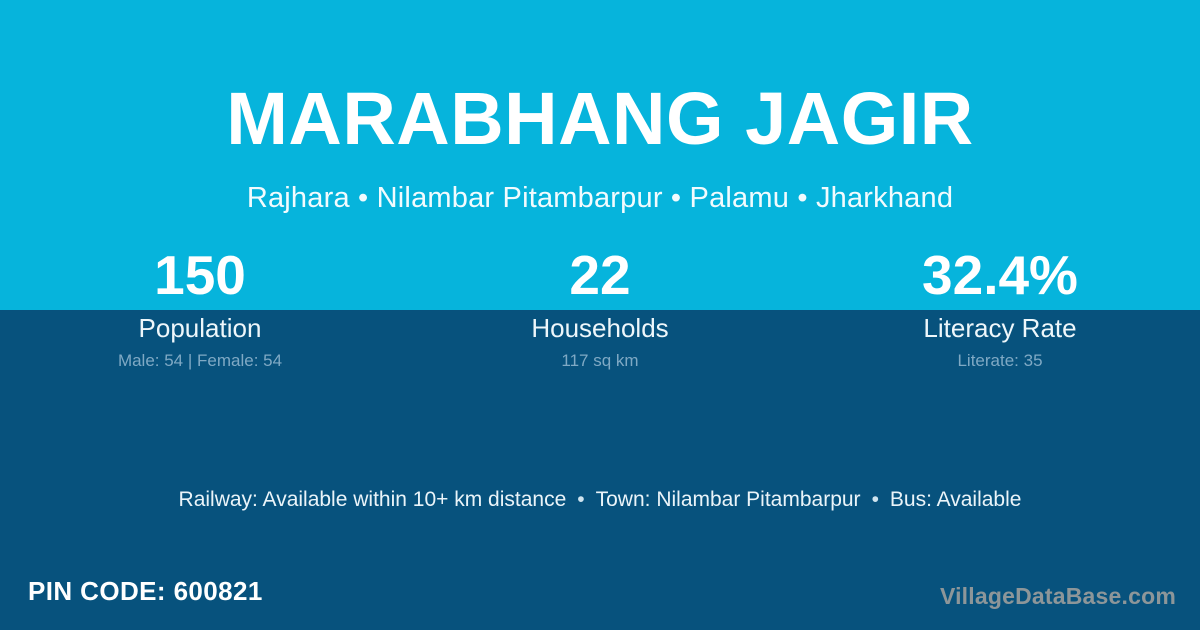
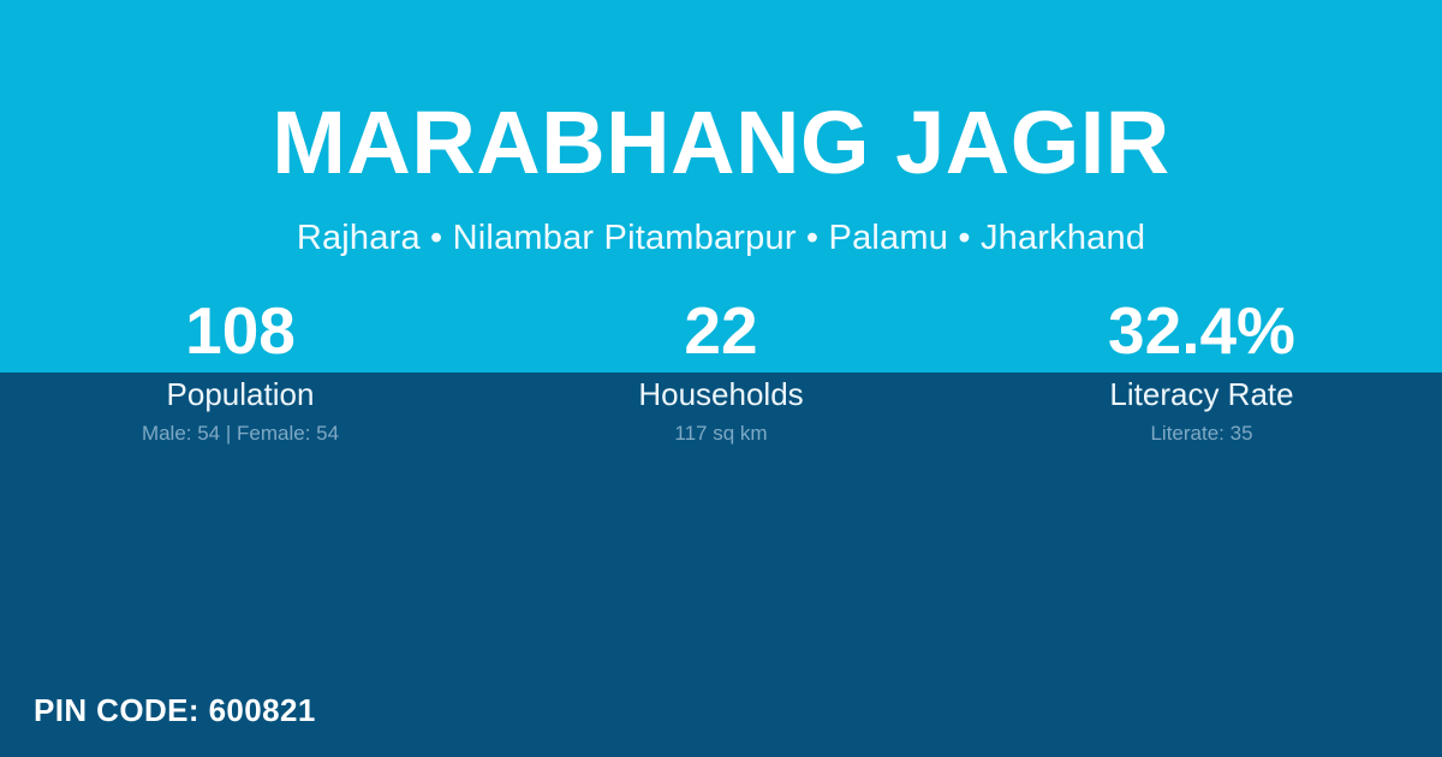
  MARABHANG JAGIR
  Rajhara • Nilambar Pitambarpur • Palamu • Jharkhand
- 150
+ 108
  Population
  Male: 54 | Female: 54
  22
  Households
  117 sq km
  32.4%
  Literacy Rate
  Literate: 35
- Railway: Available within 10+ km distance • Town: Nilambar Pitambarpur • Bus: Available
  PIN CODE: 600821
- VillageDataBase.com
